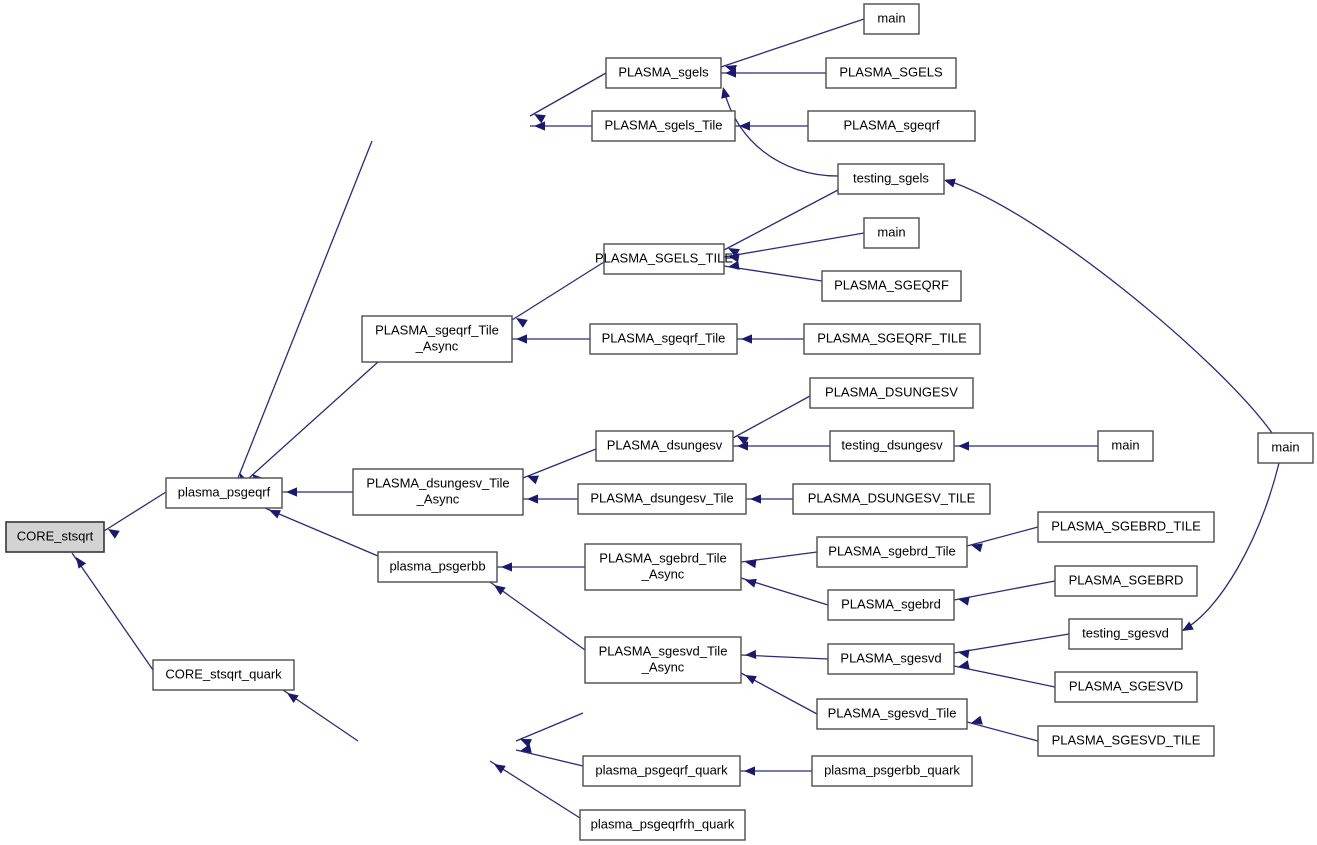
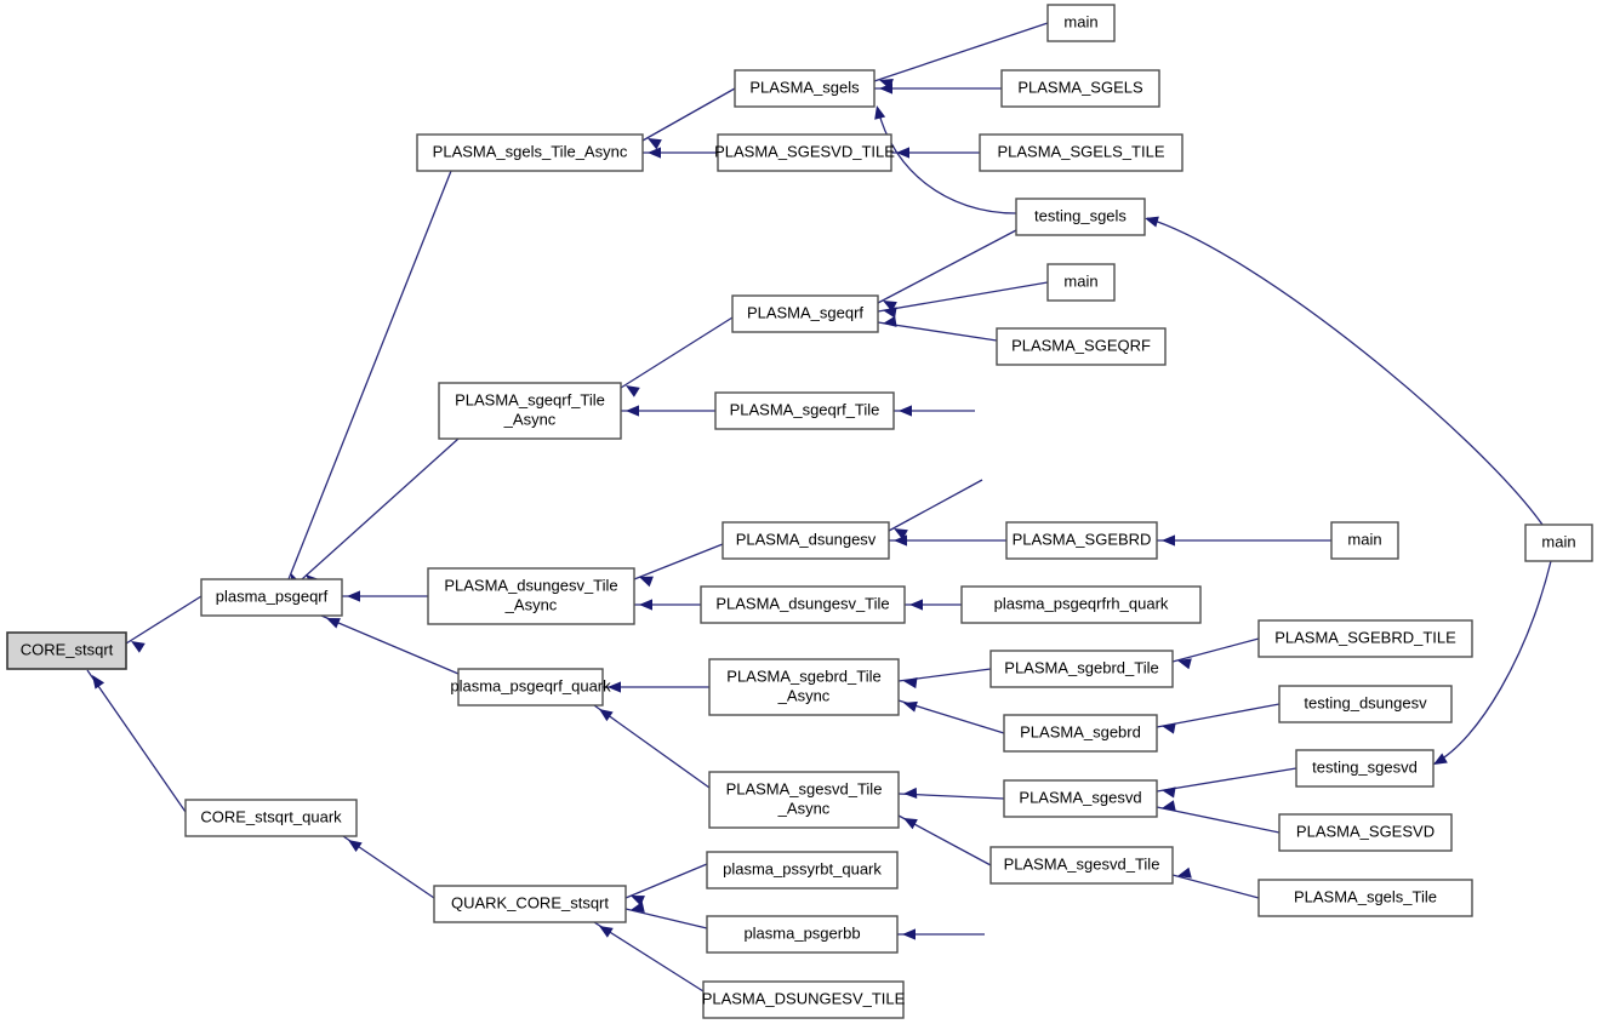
  CORE_stsqrt
  plasma_psgeqrf
  CORE_stsqrt_quark
+ QUARK_CORE_stsqrt
+ PLASMA_sgels_Tile_Async
  PLASMA_sgeqrf_Tile
  _Async
  PLASMA_dsungesv_Tile
  _Async
- plasma_psgerbb
+ plasma_psgeqrf_quark
  PLASMA_sgebrd_Tile
  _Async
  PLASMA_sgesvd_Tile
  _Async
  PLASMA_sgels
- PLASMA_sgels_Tile
+ PLASMA_SGESVD_TILE
- PLASMA_SGELS_TILE
+ PLASMA_sgeqrf
  PLASMA_sgeqrf_Tile
  PLASMA_dsungesv
  PLASMA_dsungesv_Tile
  PLASMA_sgebrd_Tile
  PLASMA_sgebrd
  PLASMA_sgesvd
  PLASMA_sgesvd_Tile
+ plasma_pssyrbt_quark
- plasma_psgeqrf_quark
+ plasma_psgerbb
- plasma_psgeqrfrh_quark
+ PLASMA_DSUNGESV_TILE
- plasma_psgerbb_quark
  main
  PLASMA_SGELS
- PLASMA_sgeqrf
+ PLASMA_SGELS_TILE
  testing_sgels
  main
  PLASMA_SGEQRF
- PLASMA_SGEQRF_TILE
- PLASMA_DSUNGESV
- testing_dsungesv
+ PLASMA_SGEBRD
- PLASMA_DSUNGESV_TILE
+ plasma_psgeqrfrh_quark
  PLASMA_SGEBRD_TILE
- PLASMA_SGEBRD
+ testing_dsungesv
  testing_sgesvd
  PLASMA_SGESVD
- PLASMA_SGESVD_TILE
+ PLASMA_sgels_Tile
  main
  main
